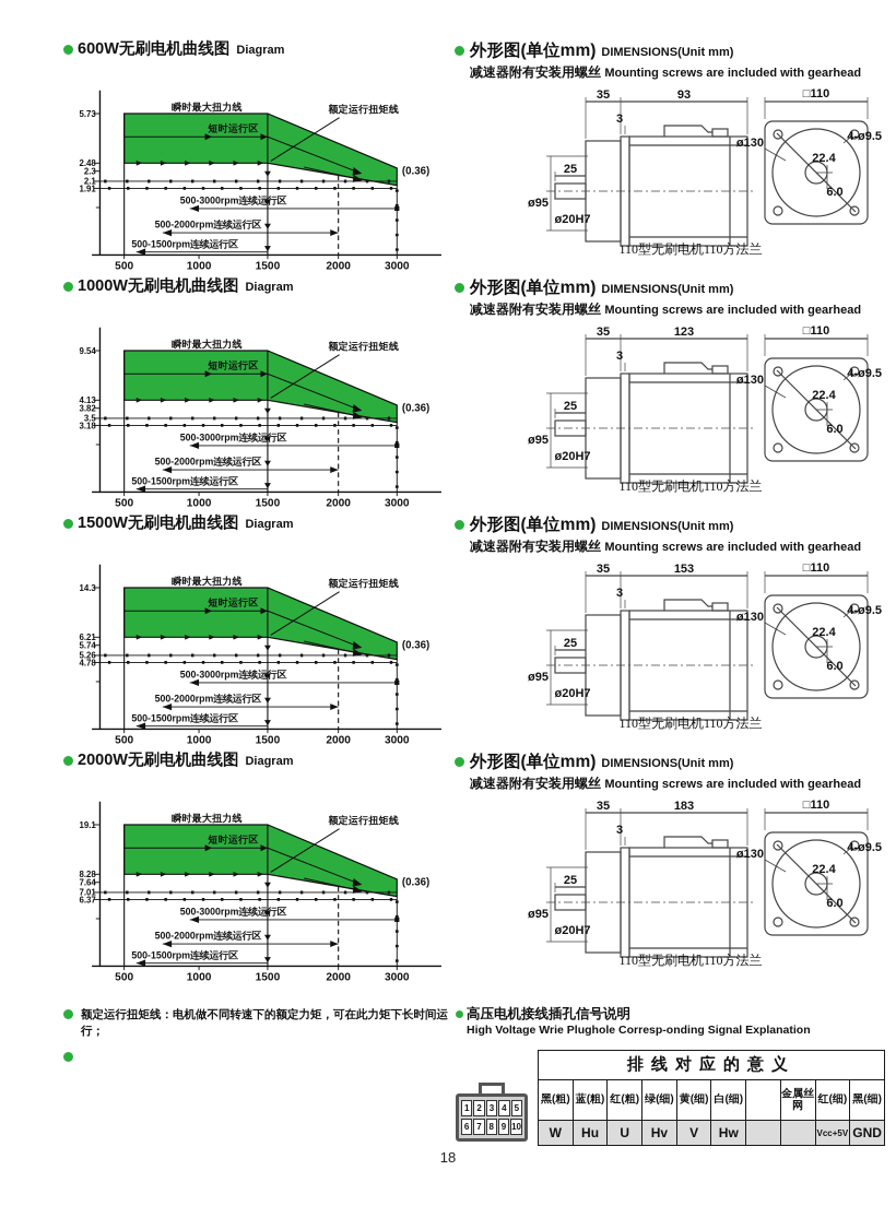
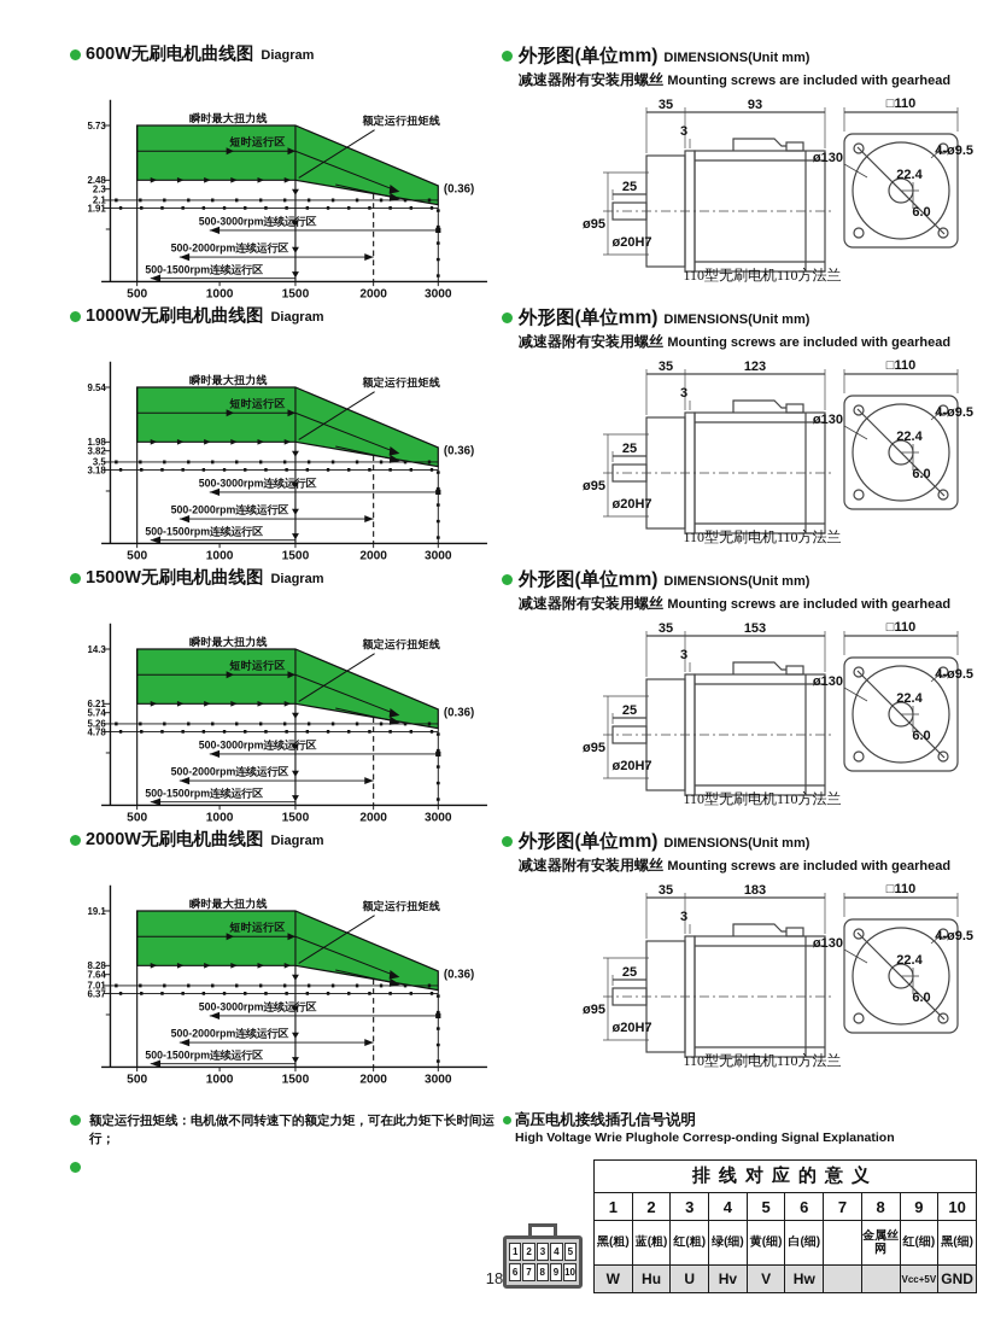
  600W无刷电机曲线图
  Diagram
  瞬时最大扭力线
  短时运行区
  额定运行扭矩线
  (0.36)
  5.73
  2.48
  2.3
  2.1
  1.91
  500
  1000
  1500
  2000
  3000
  500-3000rpm连续运行区
  500-2000rpm连续运行区
  500-1500rpm连续运行区
  外形图(单位mm)
  DIMENSIONS(Unit mm)
  减速器附有安装用螺丝 Mounting screws are included with gearhead
  35
  93
  3
  25
  ø95
  ø20H7
  □110
  ø130
  4-ø9.5
  22.4
  6.0
  110型无刷电机110方法兰
  1000W无刷电机曲线图
  Diagram
  瞬时最大扭力线
  短时运行区
  额定运行扭矩线
  (0.36)
  9.54
- 4.13
+ 1.98
  3.82
  3.5
  3.18
  500
  1000
  1500
  2000
  3000
  500-3000rpm连续运行区
  500-2000rpm连续运行区
  500-1500rpm连续运行区
  外形图(单位mm)
  DIMENSIONS(Unit mm)
  减速器附有安装用螺丝 Mounting screws are included with gearhead
  35
  123
  3
  25
  ø95
  ø20H7
  □110
  ø130
  4-ø9.5
  22.4
  6.0
  110型无刷电机110方法兰
  1500W无刷电机曲线图
  Diagram
  瞬时最大扭力线
  短时运行区
  额定运行扭矩线
  (0.36)
  14.3
  6.21
  5.74
  5.26
  4.78
  500
  1000
  1500
  2000
  3000
  500-3000rpm连续运行区
  500-2000rpm连续运行区
  500-1500rpm连续运行区
  外形图(单位mm)
  DIMENSIONS(Unit mm)
  减速器附有安装用螺丝 Mounting screws are included with gearhead
  35
  153
  3
  25
  ø95
  ø20H7
  □110
  ø130
  4-ø9.5
  22.4
  6.0
  110型无刷电机110方法兰
  2000W无刷电机曲线图
  Diagram
  瞬时最大扭力线
  短时运行区
  额定运行扭矩线
  (0.36)
  19.1
  8.28
  7.64
  7.01
  6.37
  500
  1000
  1500
  2000
  3000
  500-3000rpm连续运行区
  500-2000rpm连续运行区
  500-1500rpm连续运行区
  外形图(单位mm)
  DIMENSIONS(Unit mm)
  减速器附有安装用螺丝 Mounting screws are included with gearhead
  35
  183
  3
  25
  ø95
  ø20H7
  □110
  ø130
  4-ø9.5
  22.4
  6.0
  110型无刷电机110方法兰
  额定运行扭矩线：电机做不同转速下的额定力矩，可在此力矩下长时间运行；
  高压电机接线插孔信号说明
  High Voltage Wrie Plughole Corresp-onding Signal Explanation
  1
  2
  3
  4
  5
  6
  7
  8
  9
  10
  排线对应的意义
+ 1	2	3	4	5	6	7	8	9	10
  黑(粗)	蓝(粗)	红(粗)	绿(细)	黄(细)	白(细)		金属丝网	红(细)	黑(细)
  W	Hu	U	Hv	V	Hw			Vcc+5V	GND
  18
